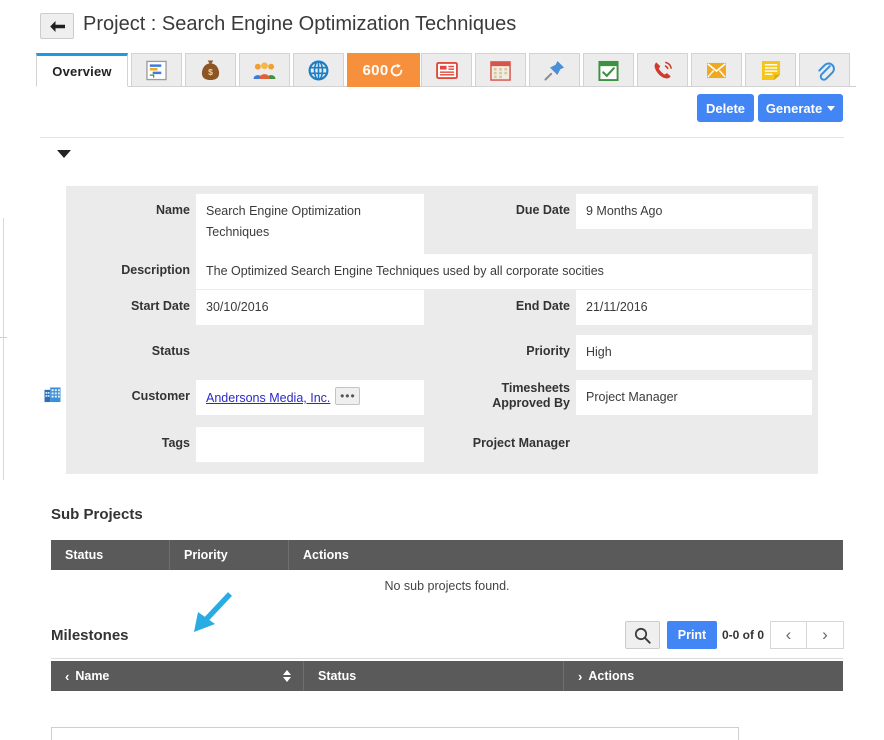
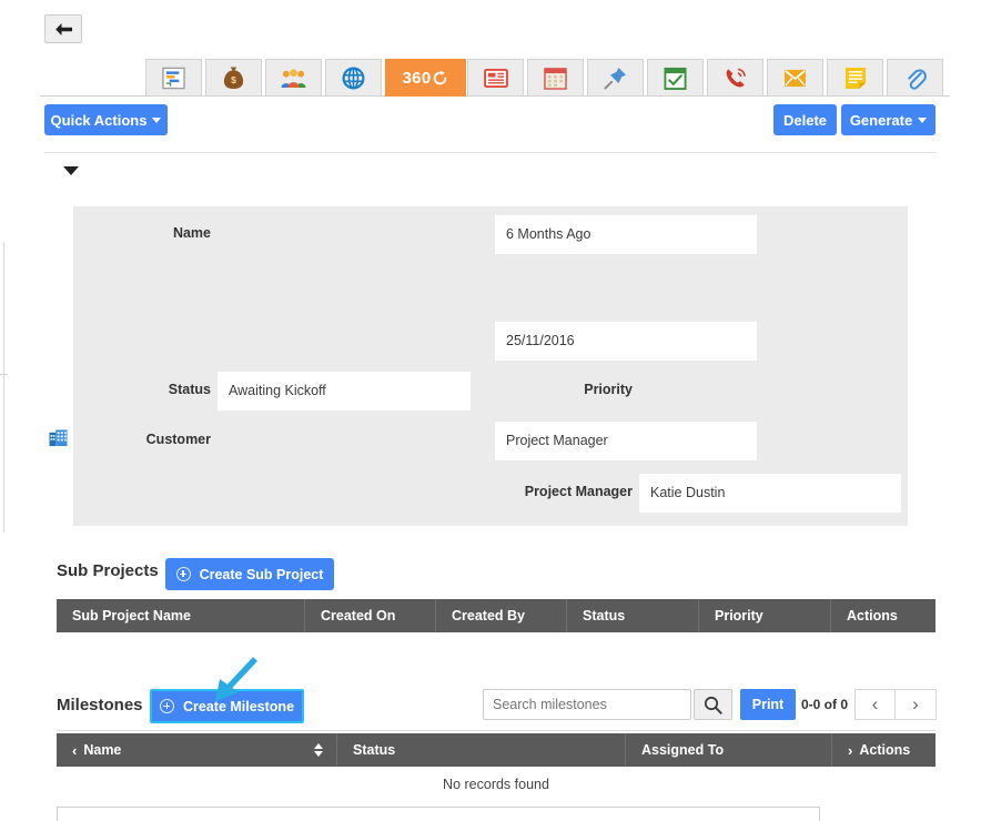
- Project : Search Engine Optimization Techniques
- Overview
  $
- 600
+ 360
+ Quick Actions
  Delete
  Generate
  Name
- Search Engine Optimization Techniques
- Due Date
- 9 Months Ago
+ 6 Months Ago
- Description
- The Optimized Search Engine Techniques used by all corporate socities
- Start Date
- 30/10/2016
- End Date
- 21/11/2016
+ 25/11/2016
  Status
+ Awaiting Kickoff
  Priority
- High
  Customer
- Andersons Media, Inc. •••
- Timesheets
- Approved By
  Project Manager
- Tags
  Project Manager
+ Katie Dustin
  Sub Projects
+ Create Sub Project
+ Sub Project Name
+ Created On
+ Created By
  Status
  Priority
  Actions
- No sub projects found.
  Milestones
+ Create Milestone
+ Search milestones
  Print
  0-0 of 0
  ‹
  ›
  ‹
  Name
  Status
+ Assigned To
  ›
  Actions
+ No records found
